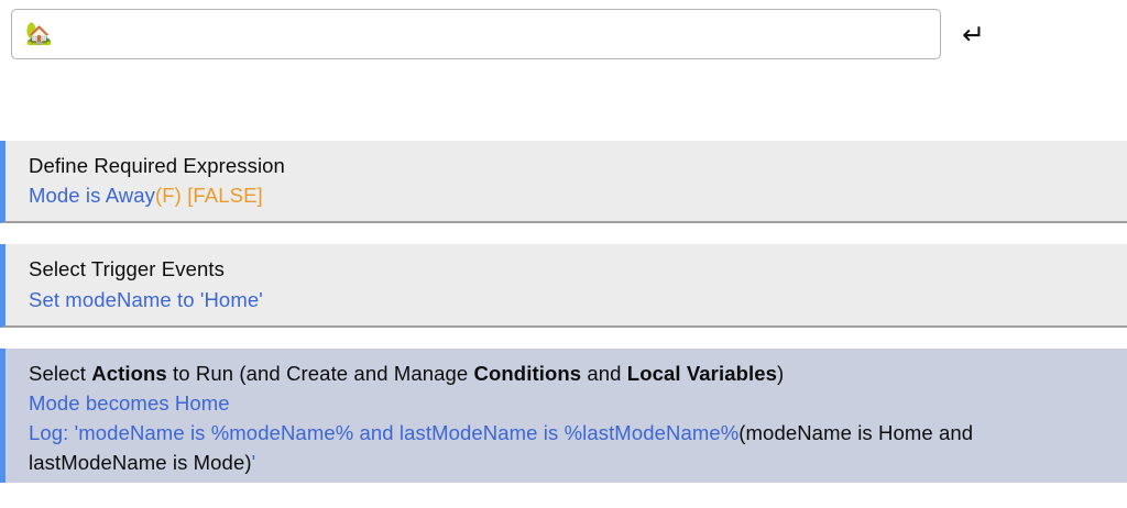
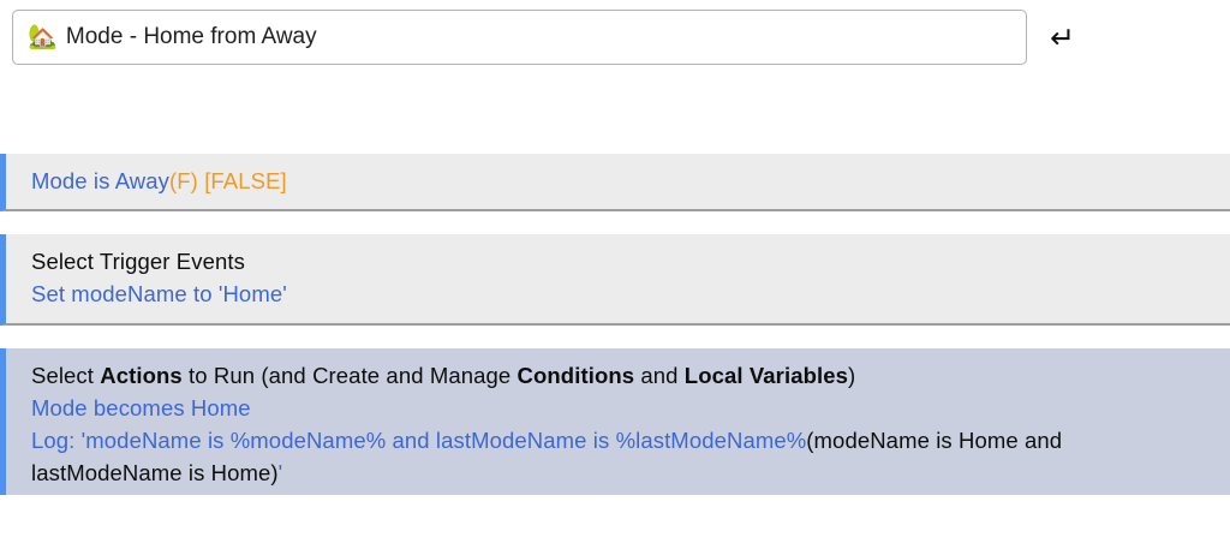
  🏡
+ Mode - Home from Away
  ↵
- Define Required Expression
  Mode is Away(F) [FALSE]
  Select Trigger Events
  Set modeName to 'Home'
  Select Actions to Run (and Create and Manage Conditions and Local Variables)
  Mode becomes Home
- Log: 'modeName is %modeName% and lastModeName is %lastModeName%(modeName is Home and lastModeName is Mode)'
+ Log: 'modeName is %modeName% and lastModeName is %lastModeName%(modeName is Home and lastModeName is Home)'
